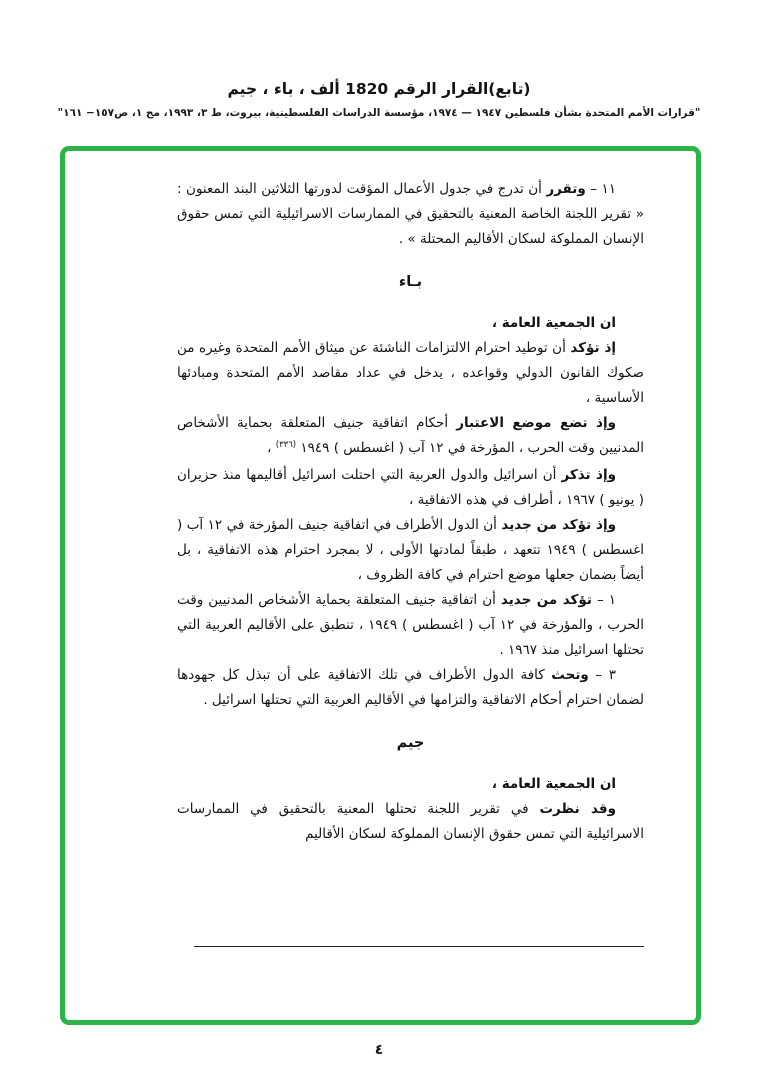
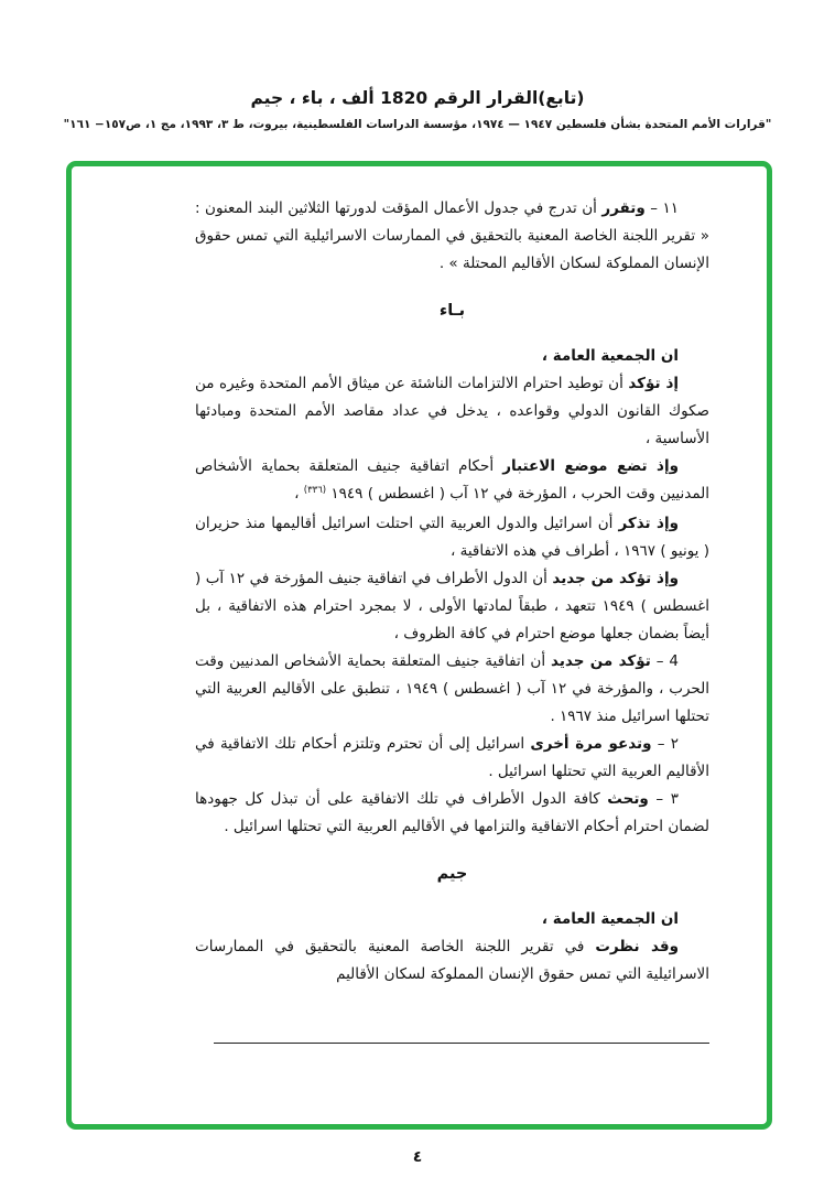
  (تابع)القرار الرقم 1820 ألف ، باء ، جيم
  "قرارات الأمم المتحدة بشأن فلسطين ١٩٤٧ — ١٩٧٤، مؤسسة الدراسات الفلسطينية، بيروت، ط ٣، ١٩٩٣، مج ١، ص١٥٧− ١٦١"
  ١١ – وتقرر أن تدرج في جدول الأعمال المؤقت لدورتها الثلاثين البند المعنون : « تقرير اللجنة الخاصة المعنية بالتحقيق في الممارسات الاسرائيلية التي تمس حقوق الإنسان المملوكة لسكان الأقاليم المحتلة » .
  بـاء
  ان الجمعية العامة ،
  إذ تؤكد أن توطيد احترام الالتزامات الناشئة عن ميثاق الأمم المتحدة وغيره من صكوك القانون الدولي وقواعده ، يدخل في عداد مقاصد الأمم المتحدة ومبادئها الأساسية ،
  وإذ تضع موضع الاعتبار أحكام اتفاقية جنيف المتعلقة بحماية الأشخاص المدنيين وقت الحرب ، المؤرخة في ١٢ آب ( اغسطس ) ١٩٤٩ (٣٣٦) ،
  وإذ تذكر أن اسرائيل والدول العربية التي احتلت اسرائيل أقاليمها منذ حزيران ( يونيو ) ١٩٦٧ ، أطراف في هذه الاتفاقية ،
  وإذ تؤكد من جديد أن الدول الأطراف في اتفاقية جنيف المؤرخة في ١٢ آب ( اغسطس ) ١٩٤٩ تتعهد ، طبقاً لمادتها الأولى ، لا بمجرد احترام هذه الاتفاقية ، بل أيضاً بضمان جعلها موضع احترام في كافة الظروف ،
- ١ – تؤكد من جديد أن اتفاقية جنيف المتعلقة بحماية الأشخاص المدنيين وقت الحرب ، والمؤرخة في ١٢ آب ( اغسطس ) ١٩٤٩ ، تنطبق على الأقاليم العربية التي تحتلها اسرائيل منذ ١٩٦٧ .
+ 4 – تؤكد من جديد أن اتفاقية جنيف المتعلقة بحماية الأشخاص المدنيين وقت الحرب ، والمؤرخة في ١٢ آب ( اغسطس ) ١٩٤٩ ، تنطبق على الأقاليم العربية التي تحتلها اسرائيل منذ ١٩٦٧ .
+ ٢ – وتدعو مرة أخرى اسرائيل إلى أن تحترم وتلتزم أحكام تلك الاتفاقية في الأقاليم العربية التي تحتلها اسرائيل .
  ٣ – وتحث كافة الدول الأطراف في تلك الاتفاقية على أن تبذل كل جهودها لضمان احترام أحكام الاتفاقية والتزامها في الأقاليم العربية التي تحتلها اسرائيل .
  جيم
  ان الجمعية العامة ،
- وقد نظرت في تقرير اللجنة تحتلها المعنية بالتحقيق في الممارسات الاسرائيلية التي تمس حقوق الإنسان المملوكة لسكان الأقاليم
+ وقد نظرت في تقرير اللجنة الخاصة المعنية بالتحقيق في الممارسات الاسرائيلية التي تمس حقوق الإنسان المملوكة لسكان الأقاليم
  ٤
